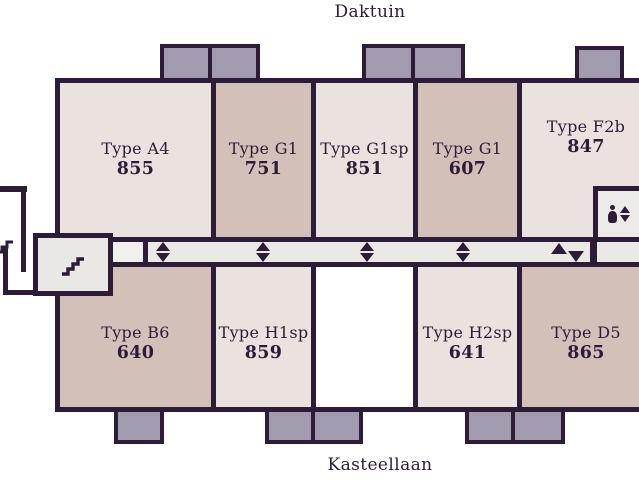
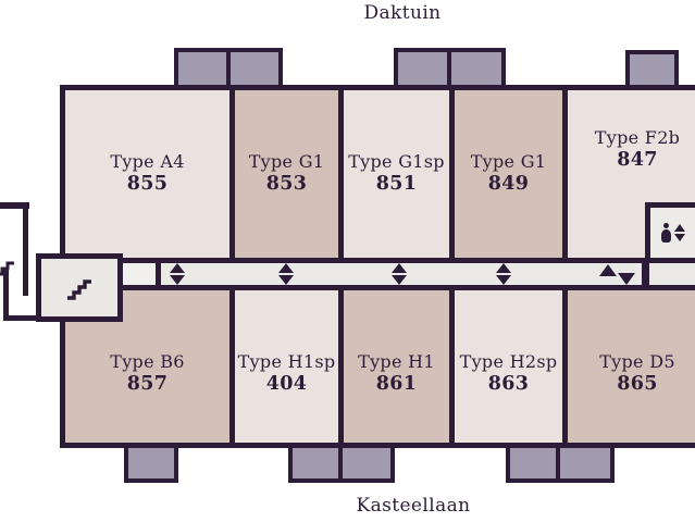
  Daktuin
  Kasteellaan
  Type A4
  855
  Type G1
- 751
+ 853
  Type G1sp
  851
  Type G1
- 607
+ 849
  Type F2b
  847
  Type B6
- 640
+ 857
  Type H1sp
- 859
+ 404
+ Type H1
+ 861
  Type H2sp
- 641
+ 863
  Type D5
  865
